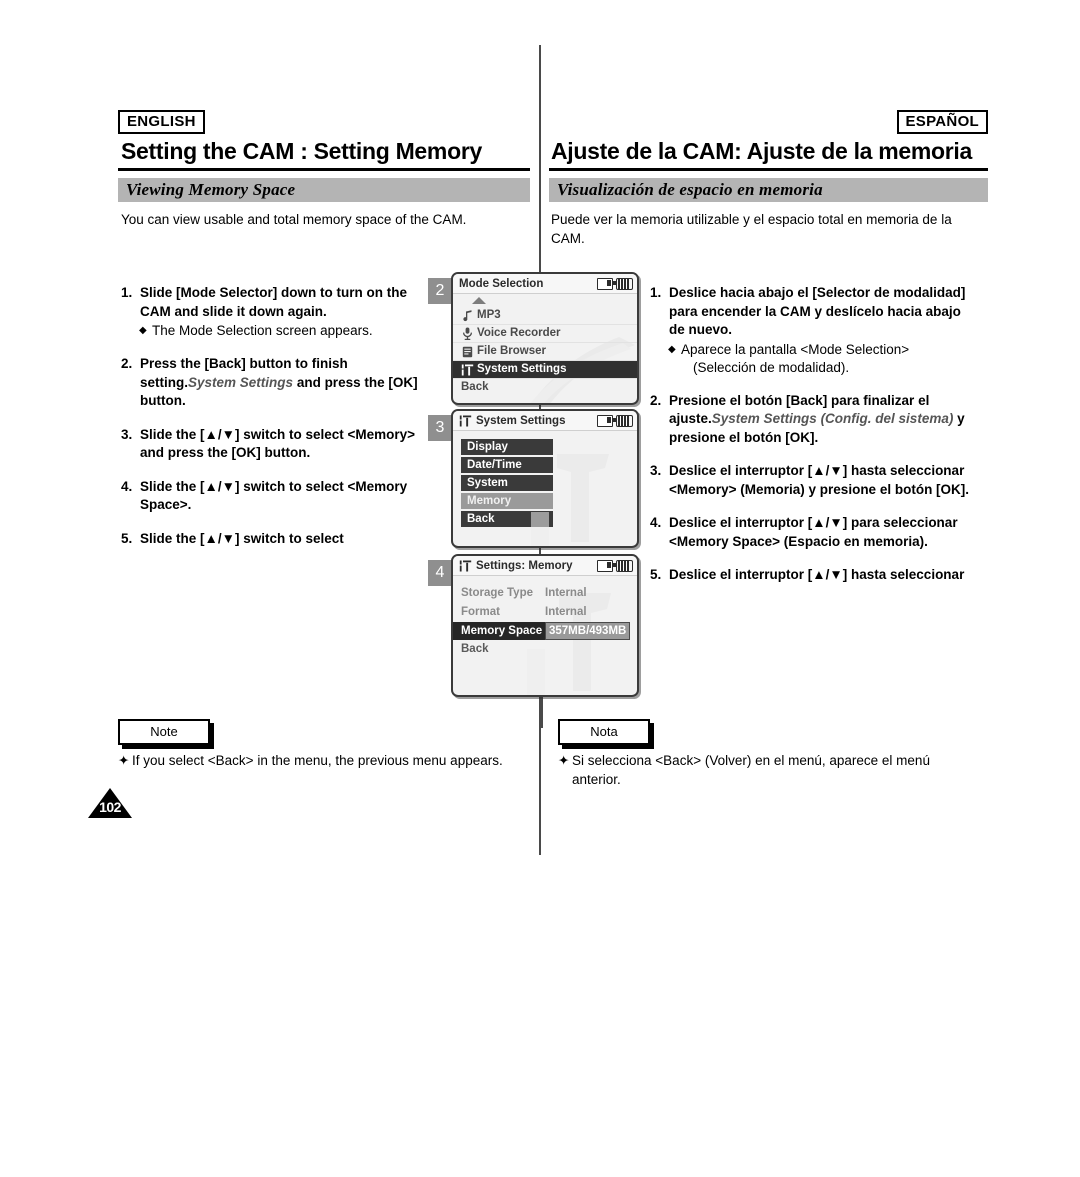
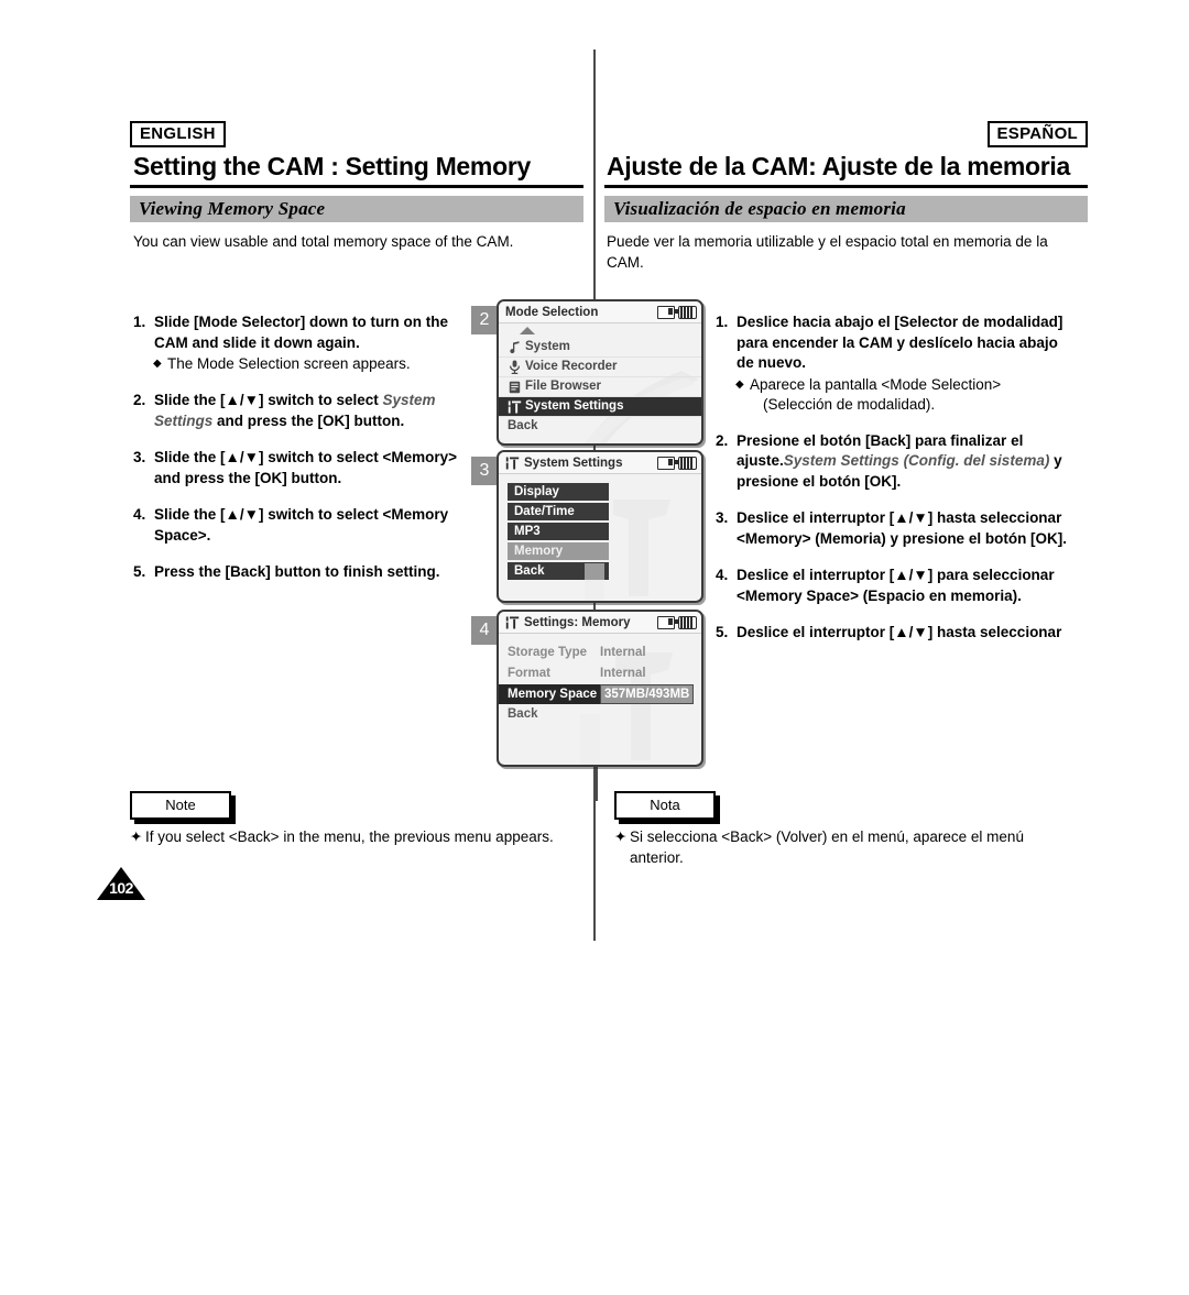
  ENGLISH
  Setting the CAM : Setting Memory
  Viewing Memory Space
  You can view usable and total memory space of the CAM.
  1.
  Slide [Mode Selector] down to turn on the CAM and slide it down again.
  ◆
  The Mode Selection screen appears.
  2.
- Press the [Back] button to finish setting.System Settings and press the [OK] button.
+ Slide the [▲/▼] switch to select System Settings and press the [OK] button.
  3.
  Slide the [▲/▼] switch to select <Memory> and press the [OK] button.
  4.
  Slide the [▲/▼] switch to select <Memory Space>.
  5.
- Slide the [▲/▼] switch to select
+ Press the [Back] button to finish setting.
  Note
  ✦
  If you select <Back> in the menu, the previous menu appears.
  ESPAÑOL
  Ajuste de la CAM: Ajuste de la memoria
  Visualización de espacio en memoria
  Puede ver la memoria utilizable y el espacio total en memoria de la CAM.
  1.
  Deslice hacia abajo el [Selector de modalidad] para encender la CAM y deslícelo hacia abajo de nuevo.
  ◆
  Aparece la pantalla <Mode Selection>
  (Selección de modalidad).
  2.
  Presione el botón [Back] para finalizar el ajuste.System Settings (Config. del sistema) y presione el botón [OK].
  3.
  Deslice el interruptor [▲/▼] hasta seleccionar <Memory> (Memoria) y presione el botón [OK].
  4.
  Deslice el interruptor [▲/▼] para seleccionar <Memory Space> (Espacio en memoria).
  5.
  Deslice el interruptor [▲/▼] hasta seleccionar
  Nota
  ✦
  Si selecciona <Back> (Volver) en el menú, aparece el menú anterior.
  2
  Mode Selection
- MP3
+ System
  Voice Recorder
  File Browser
  System Settings
  Back
  3
  System Settings
  Display
  Date/Time
- System
+ MP3
  Memory
  Back
  4
  Settings: Memory
  Storage Type Internal
  Format Internal
  Memory Space 357MB/493MB
  Back
  102
